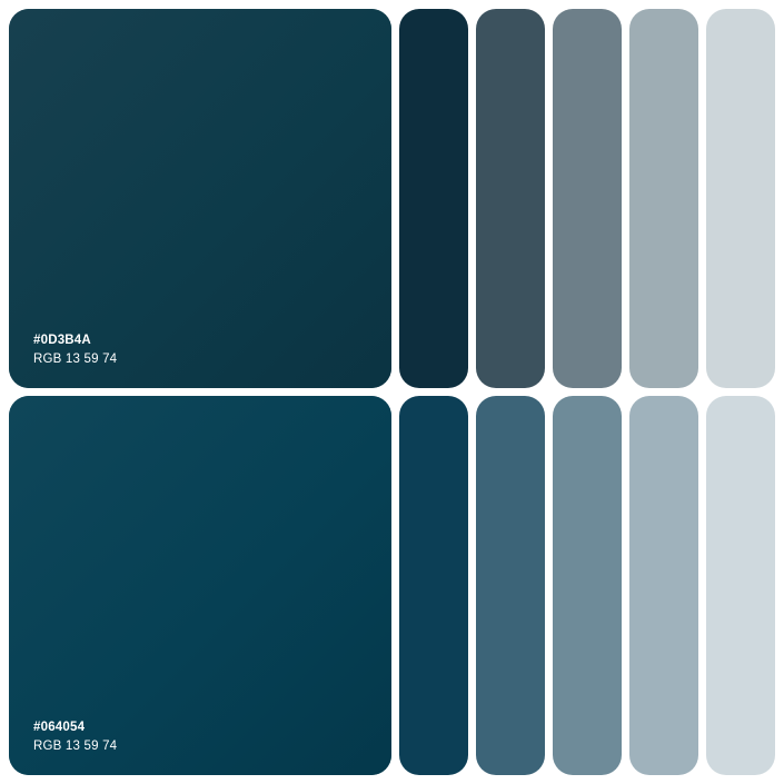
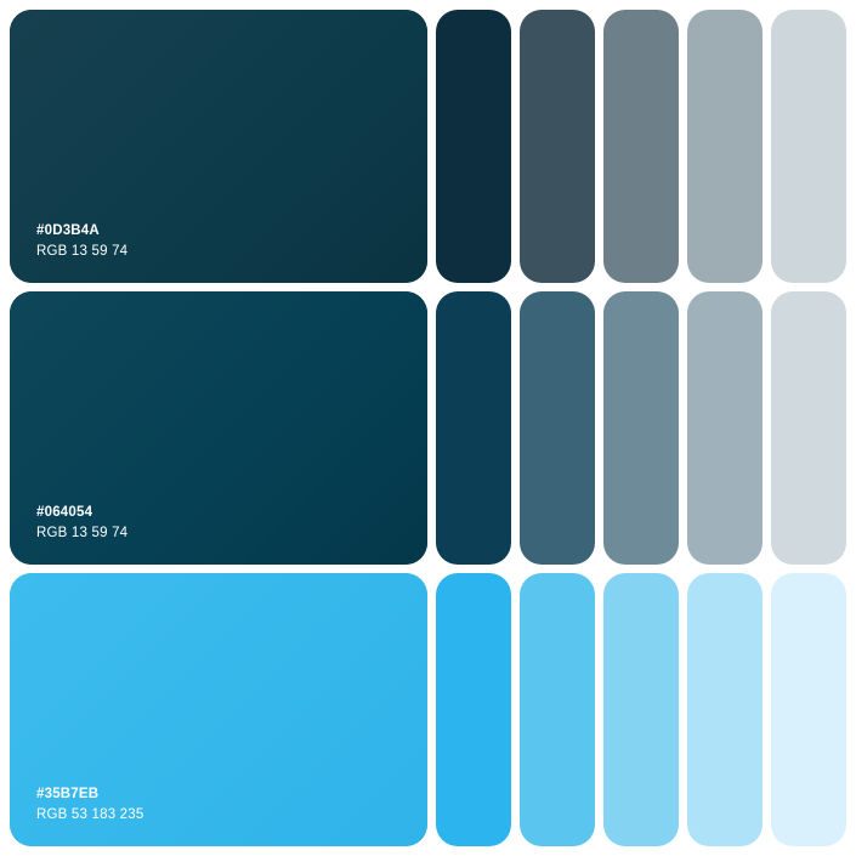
  #0D3B4A
  RGB 13 59 74
  #064054
  RGB 13 59 74
+ #35B7EB
+ RGB 53 183 235
